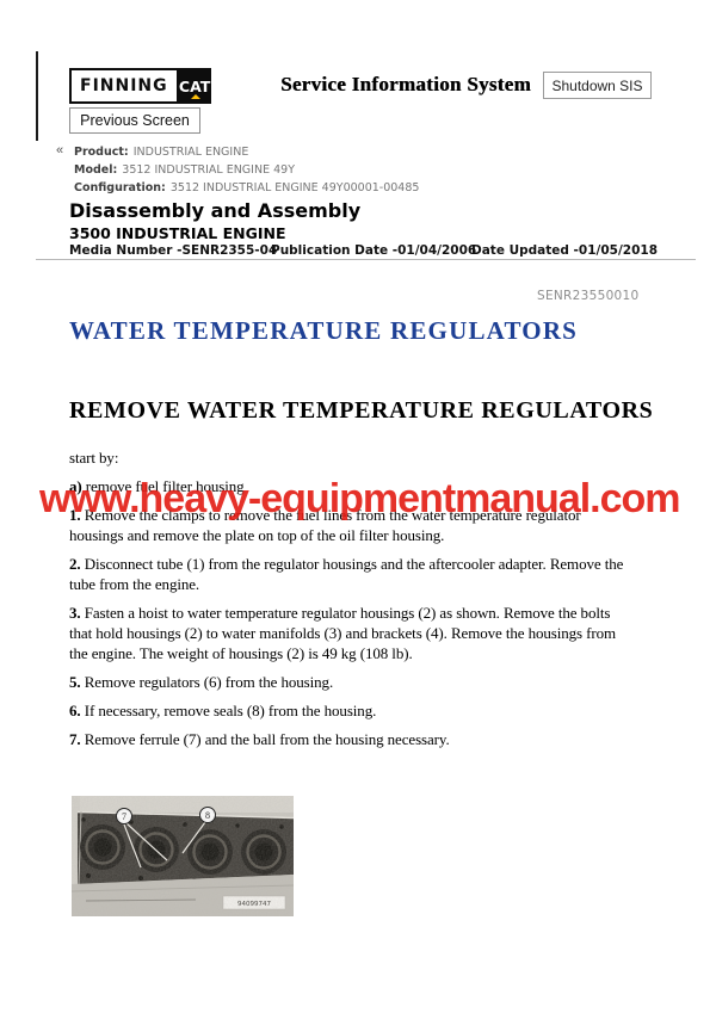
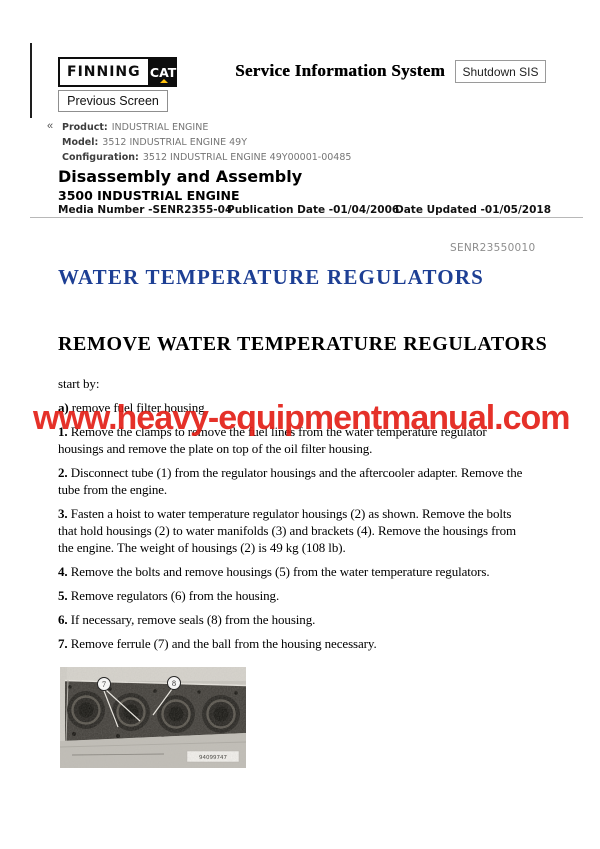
  FINNING
  CAT
  Service Information System
  Shutdown SIS
  Previous Screen
  «
  Product: INDUSTRIAL ENGINE
  Model: 3512 INDUSTRIAL ENGINE 49Y
  Configuration: 3512 INDUSTRIAL ENGINE 49Y00001-00485
  Disassembly and Assembly
  3500 INDUSTRIAL ENGINE
  Media Number -SENR2355-04
  Publication Date -01/04/2006
  Date Updated -01/05/2018
  SENR23550010
  WATER TEMPERATURE REGULATORS
  REMOVE WATER TEMPERATURE REGULATORS
  start by:
  a) remove fuel filter housing
  1. Remove the clamps to remove the fuel lines from the water temperature regulator housings and remove the plate on top of the oil filter housing.
  2. Disconnect tube (1) from the regulator housings and the aftercooler adapter. Remove the tube from the engine.
  3. Fasten a hoist to water temperature regulator housings (2) as shown. Remove the bolts that hold housings (2) to water manifolds (3) and brackets (4). Remove the housings from the engine. The weight of housings (2) is 49 kg (108 lb).
+ 4. Remove the bolts and remove housings (5) from the water temperature regulators.
  5. Remove regulators (6) from the housing.
  6. If necessary, remove seals (8) from the housing.
  7. Remove ferrule (7) and the ball from the housing necessary.
  www.heavy-equipmentmanual.com
  7
  8
